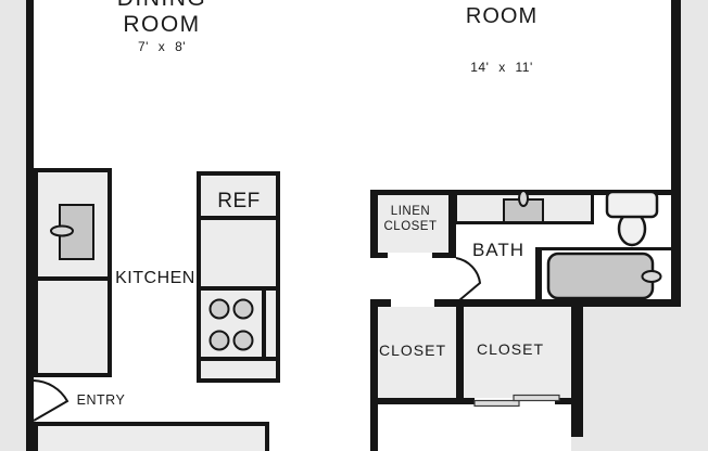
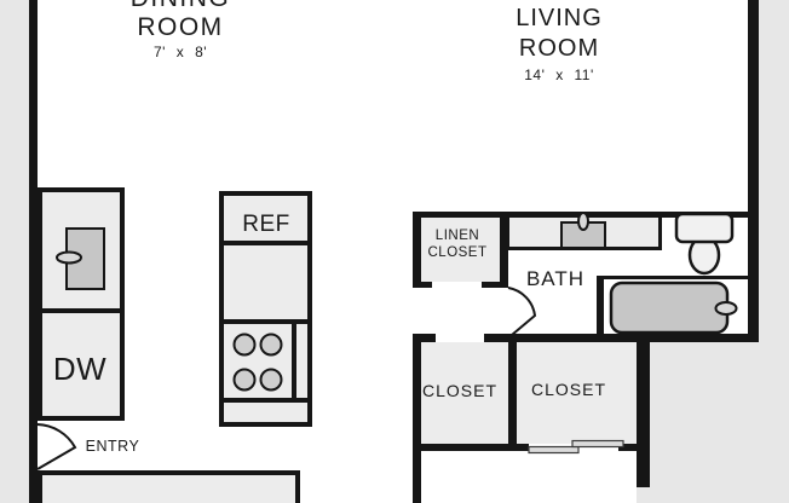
  ROOM
  7' x 8'
+ LIVING
  ROOM
  14' x 11'
- KITCHEN
  REF
+ DW
  ENTRY
  LINEN
  CLOSET
  BATH
  CLOSET
  CLOSET
